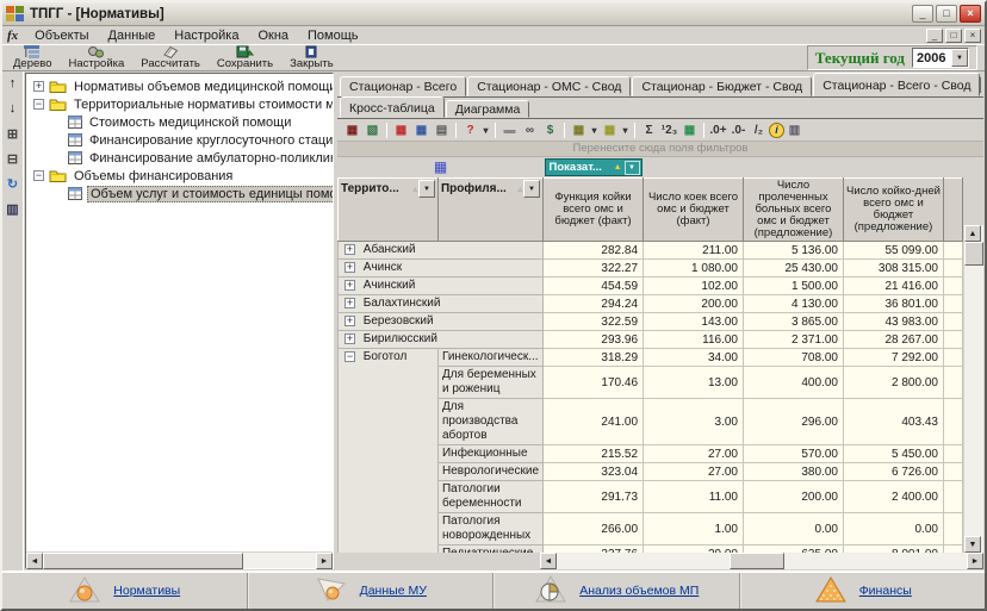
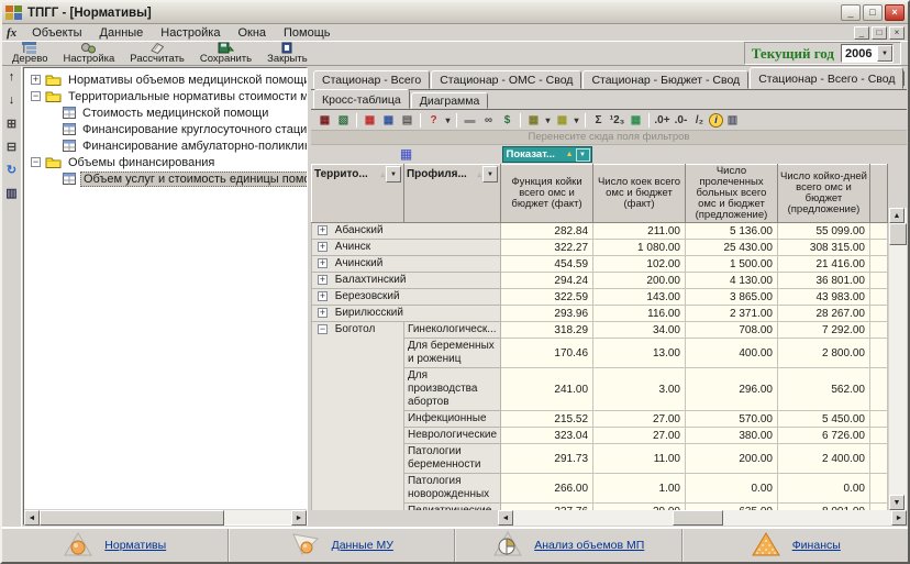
  ТПГГ - [Нормативы]
  _
  □
  ×
  fx
  Объекты
  Данные
  Настройка
  Окна
  Помощь
  _
  □
  ×
  Дерево
  Настройка
  Рассчитать
  Сохранить
  Закрыть
  Текущий год
  2006
  ↑
  ↓
  ⊞
  ⊟
  ↻
  ▥
  +
  Нормативы объемов медицинской помощ
  −
  Территориальные нормативы стоимости м
  Стоимость медицинской помощи
  Финансирование круглосуточного стаци
  Финансирование амбулаторно-поликли
  −
  Объемы финансирования
  Объем услуг и стоимость единицы пом
  Стационар - Всего
  Стационар - ОМС - Свод
  Стационар - Бюджет - Свод
  Стационар - Всего - Свод
  Кросс-таблица
  Диаграмма
  ▦
  ▧
  ▦
  ▦
  ▤
  ?
  ▾
  ▬
  ∞
  $
  ▦
  ▾
  ▦
  ▾
  Σ
  ¹2₃
  ▦
  .0+
  .0-
  /₂
  i
  ▥
  Перенесите сюда поля фильтров
  ▦	Показат...
  Террито...	Профиля...	Функция койки всего омс и бюджет (факт)	Число коек всего омс и бюджет (факт)	Число пролеченных больных всего омс и бюджет (предложение)	Число койко-дней всего омс и бюджет (предложение)
  + Абанский	282.84	211.00	5 136.00	55 099.00
  + Ачинск	322.27	1 080.00	25 430.00	308 315.00
  + Ачинский	454.59	102.00	1 500.00	21 416.00
  + Балахтинский	294.24	200.00	4 130.00	36 801.00
  + Березовский	322.59	143.00	3 865.00	43 983.00
  + Бирилюсский	293.96	116.00	2 371.00	28 267.00
  − Боготол	Гинекологическ...	318.29	34.00	708.00	7 292.00
  Для беременных и рожениц	170.46	13.00	400.00	2 800.00
- Для производства абортов	241.00	3.00	296.00	403.43
+ Для производства абортов	241.00	3.00	296.00	562.00
  Инфекционные	215.52	27.00	570.00	5 450.00
  Неврологические	323.04	27.00	380.00	6 726.00
  Патологии беременности	291.73	11.00	200.00	2 400.00
  Патология новорожденных	266.00	1.00	0.00	0.00
  Нормативы
  Данные МУ
  Анализ объемов МП
  Финансы
